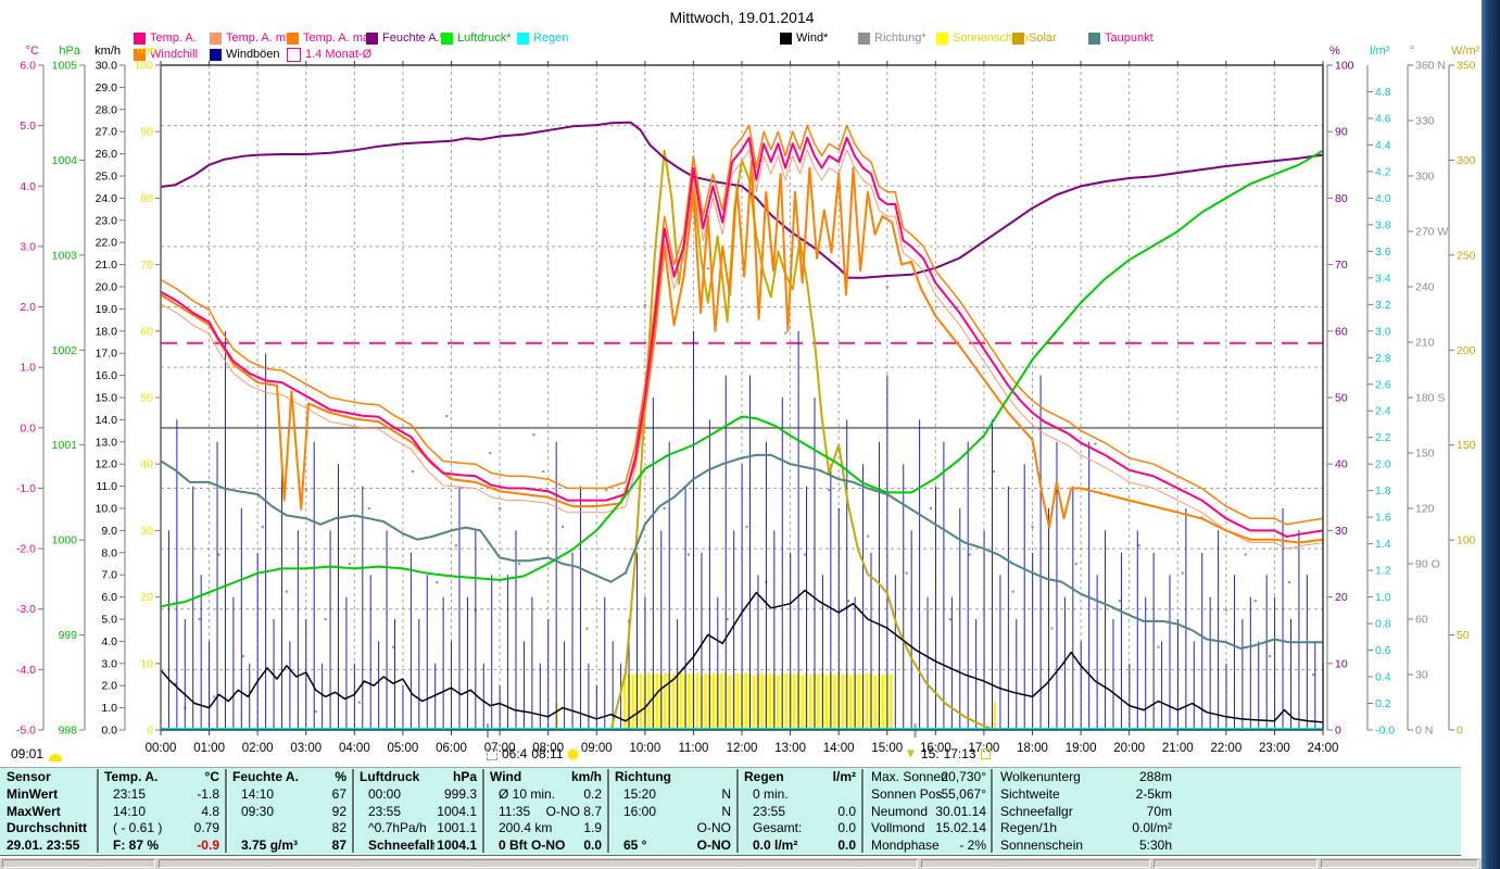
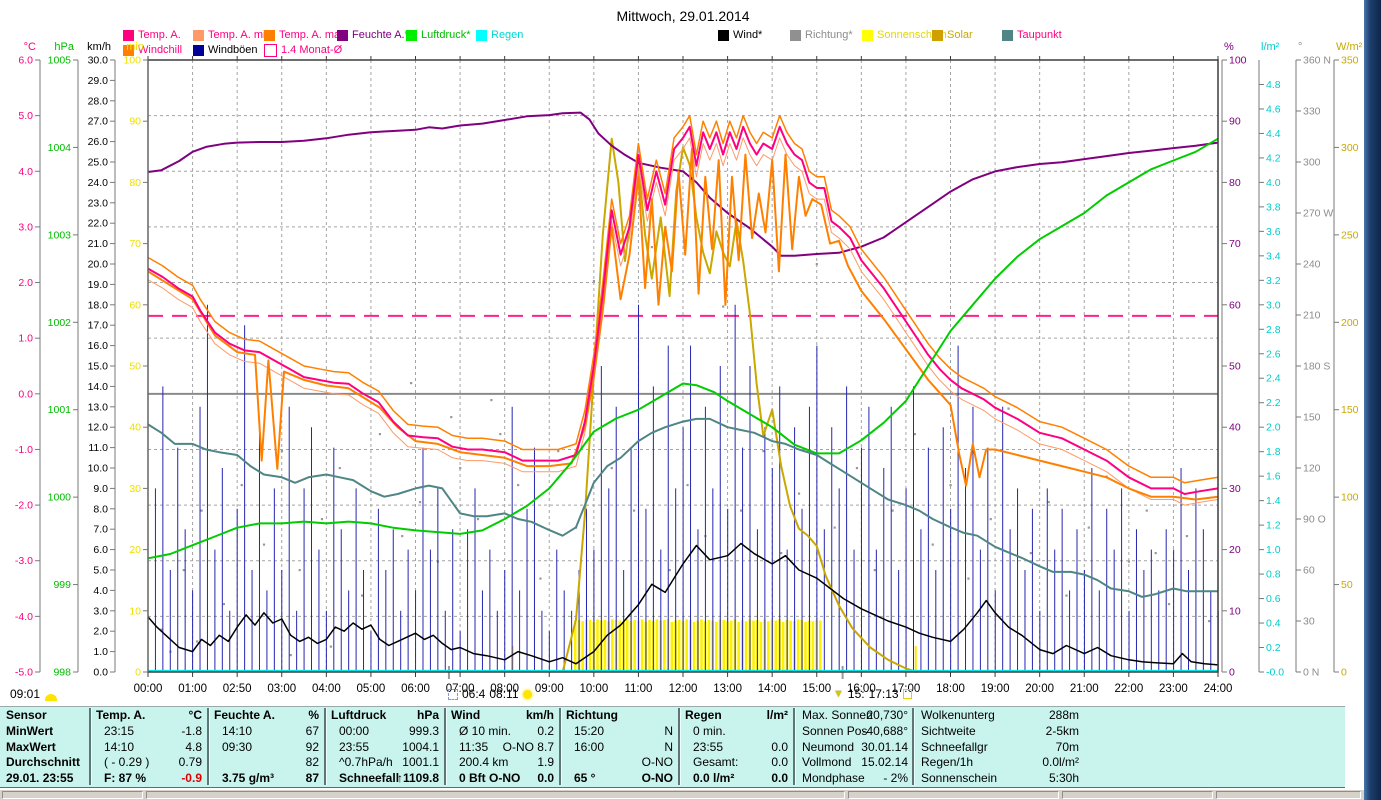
- Mittwoch, 19.01.2014
+ Mittwoch, 29.01.2014
  Temp. A.
  Temp. A. m
  Temp. A. m
  Feuchte A.
  Luftdruck*
  Regen
  Wind*
  Richtung*
  Sonnenschn
  Solar
  Taupunkt
  Windchill
  Windböen
  1.4 Monat-Ø
  °C
  6.0
  5.0
  4.0
  3.0
  2.0
  1.0
  0.0
  -1.0
  -2.0
  -3.0
  -4.0
  -5.0
  hPa
  1005
  1004
  1003
  1002
  1001
  1000
  999
  998
  km/h
  30.0
  29.0
  28.0
  27.0
  26.0
  25.0
  24.0
  23.0
  22.0
  21.0
  20.0
  19.0
  18.0
  17.0
  16.0
  15.0
  14.0
  13.0
  12.0
  11.0
  10.0
  9.0
  8.0
  7.0
  6.0
  5.0
  4.0
  3.0
  2.0
  1.0
  0.0
  min
  100
  90
  80
  70
  60
  50
  40
  30
  20
  10
  0
  %
  100
  90
  80
  70
  60
  50
  40
  30
  20
  10
  0
  l/m²
  4.8
  4.6
  4.4
  4.2
  4.0
  3.8
  3.6
  3.4
  3.2
  3.0
  2.8
  2.6
  2.4
  2.2
  2.0
  1.8
  1.6
  1.4
  1.2
  1.0
  0.8
  0.6
  0.4
  0.2
  -0.0
  °
  360 N
  330
  300
  270 W
  240
  210
  180 S
  150
  120
  90 O
  60
  30
  0 N
  W/m²
  350
  300
  250
  200
  150
  100
  50
  0
  00:00
  01:00
- 02:00
+ 02:50
  03:00
  04:00
  05:00
  06:00
  07:00
  08:00
  09:00
  10:00
  11:00
  12:00
  13:00
  14:00
  15:00
  16:00
  17:00
  18:00
  19:00
  20:00
  21:00
  22:00
  23:00
  24:00
  09:01
  06:4
  08:11
  ▼
  15:
  17:13
  Sensor
  MinWert
  MaxWert
  Durchschnitt
  29.01. 23:55
  Temp. A.
  °C
  23:15
  -1.8
  14:10
  4.8
- ( - 0.61 )
+ ( - 0.29 )
  0.79
  F: 87 %
  -0.9
  Feuchte A.
  %
  14:10
  67
  09:30
  92
  82
  3.75 g/m³
  87
  Luftdruck
  hPa
  00:00
  999.3
  23:55
  1004.1
  ^0.7hPa/h
  1001.1
  Schneefall
- ↑1004.1
+ ↑1109.8
  Wind
  km/h
  Ø 10 min.
  0.2
  11:35
  O-NO 8.7
  200.4 km
  1.9
  0 Bft O-NO
  0.0
  Richtung
  15:20
  N
  16:00
  N
  O-NO
  65 °
  O-NO
  Regen
  l/m²
  0 min.
  23:55
  0.0
  Gesamt:
  0.0
  0.0 l/m²
  0.0
  Max. Sonnen
  20,730°
  Sonnen Pos
- -55,067°
+ -40,688°
  Neumond
  30.01.14
  Vollmond
  15.02.14
  Mondphase
  - 2%
  Wolkenunterg
  288m
  Sichtweite
  2-5km
  Schneefallgr
  70m
  Regen/1h
  0.0l/m²
  Sonnenschein
  5:30h
